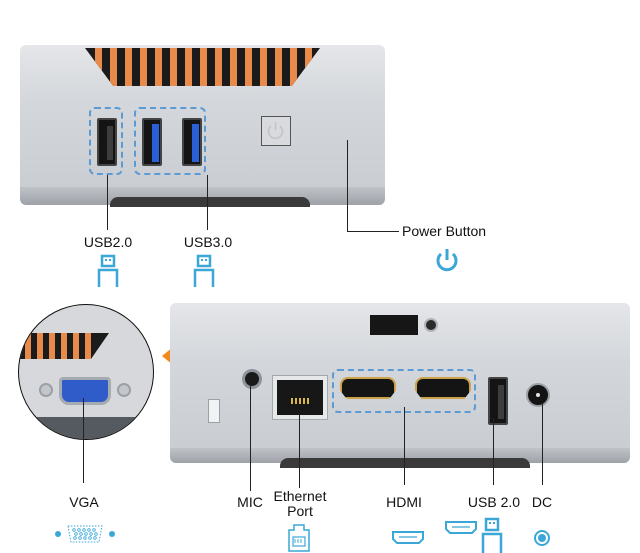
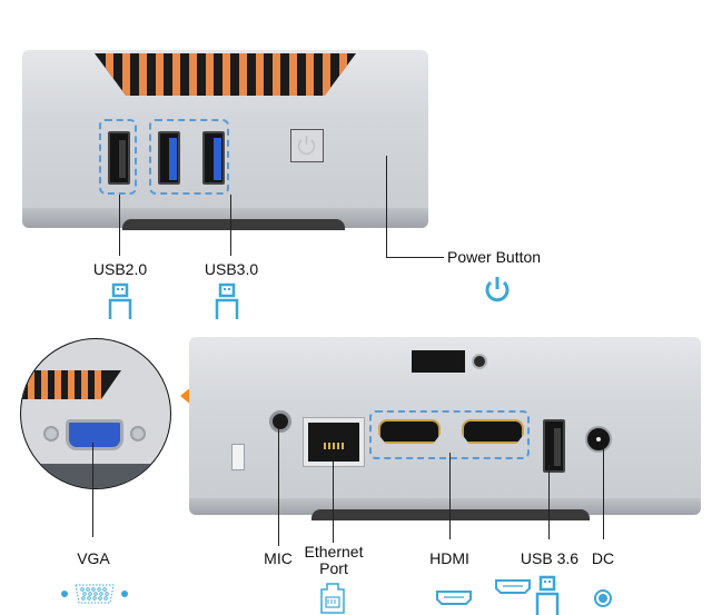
  USB2.0
  USB3.0
  Power Button
  VGA
  MIC
  Ethernet
  Port
  HDMI
- USB 2.0
+ USB 3.6
  DC
